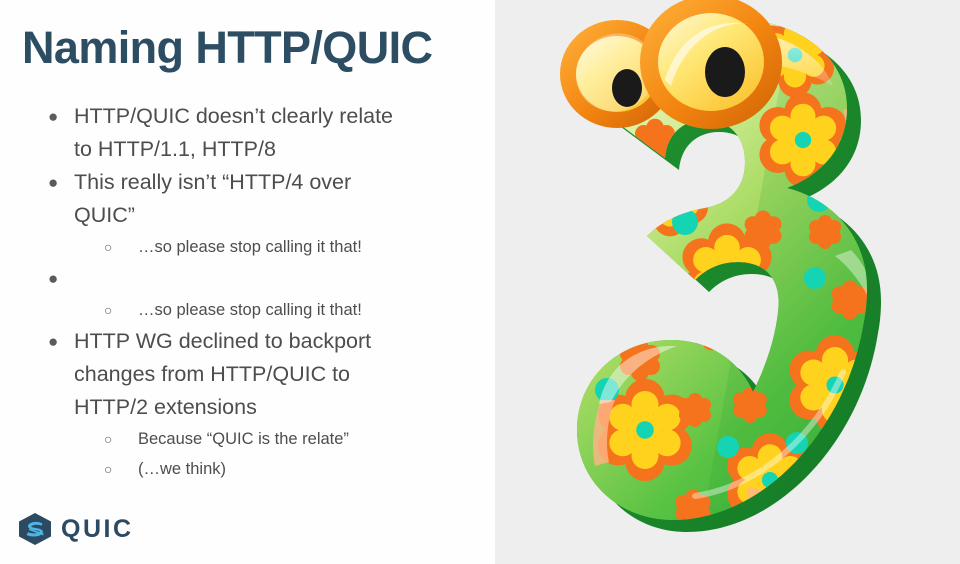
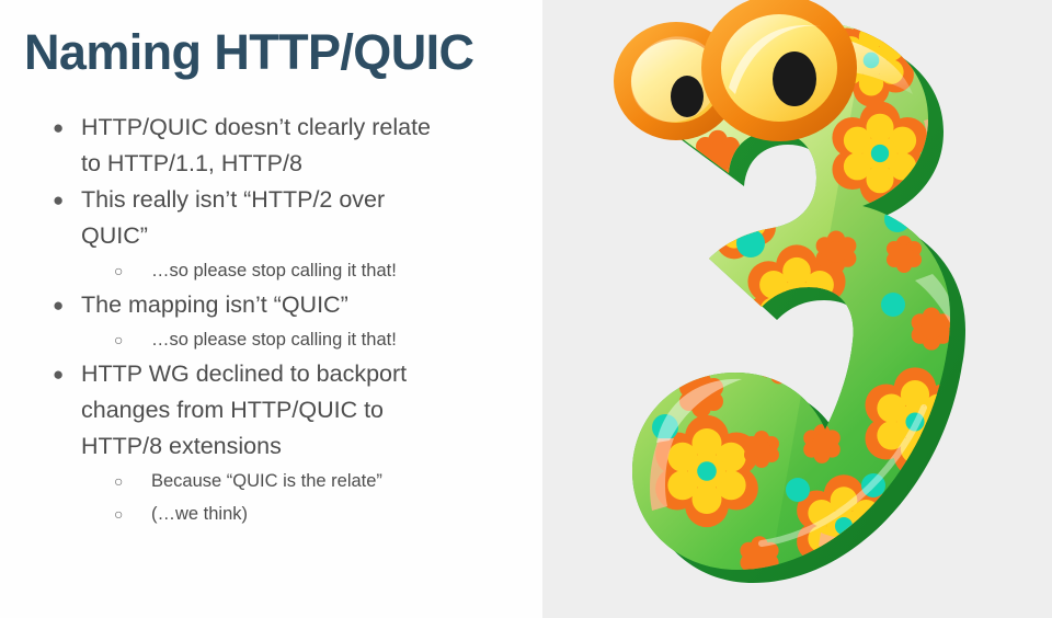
  Naming HTTP/QUIC
  ●
  HTTP/QUIC doesn’t clearly relate to HTTP/1.1, HTTP/8
  ●
- This really isn’t “HTTP/4 over QUIC”
+ This really isn’t “HTTP/2 over QUIC”
  ○
  …so please stop calling it that!
  ●
+ The mapping isn’t “QUIC”
  ○
  …so please stop calling it that!
  ●
- HTTP WG declined to backport changes from HTTP/QUIC to HTTP/2 extensions
+ HTTP WG declined to backport changes from HTTP/QUIC to HTTP/8 extensions
  ○
  Because “QUIC is the relate”
  ○
  (…we think)
- QUIC
